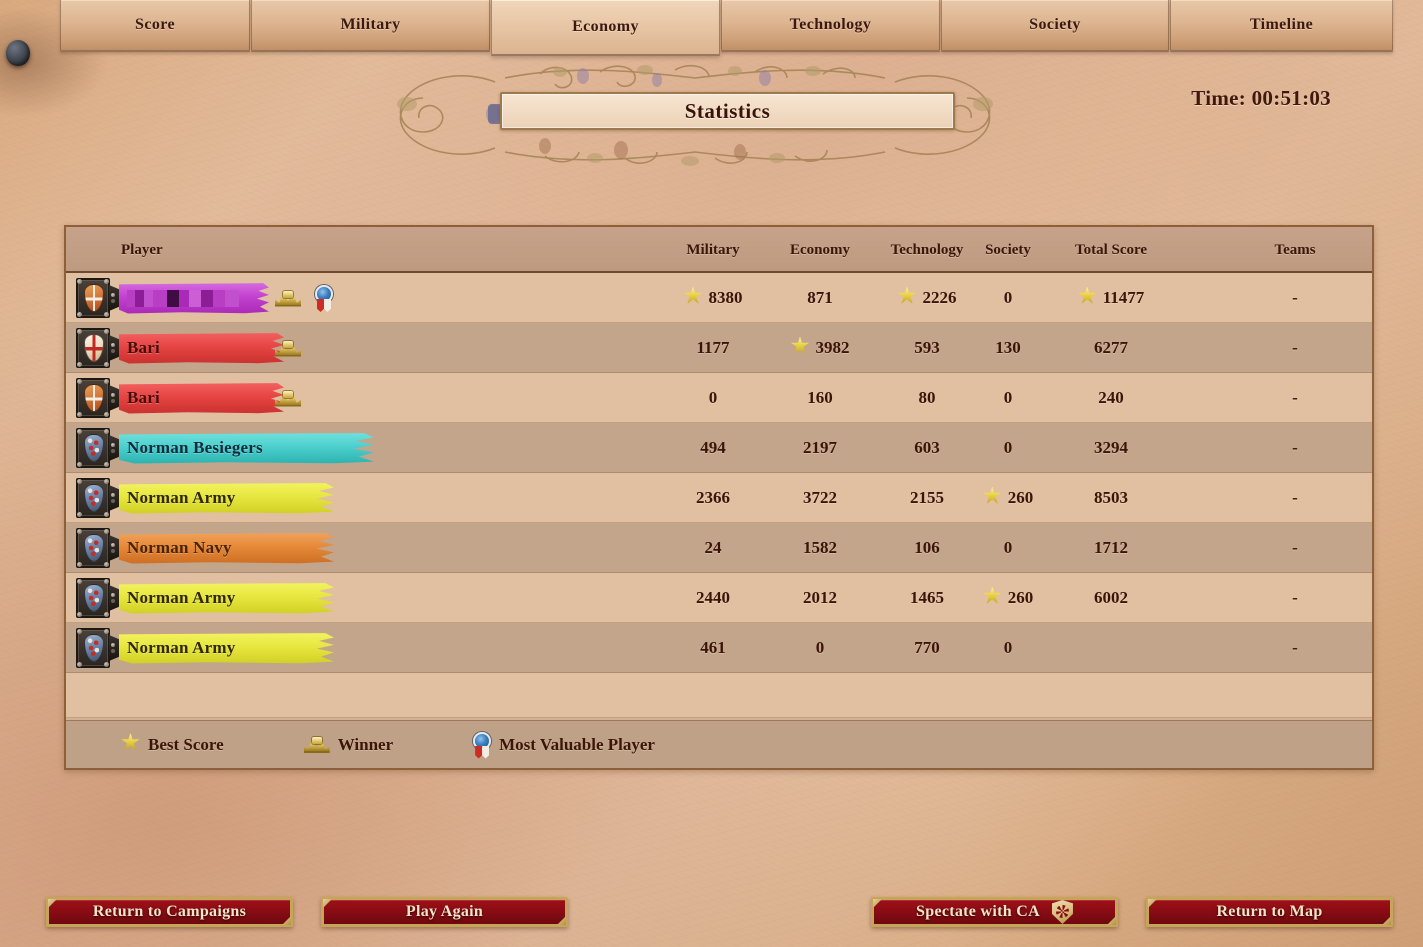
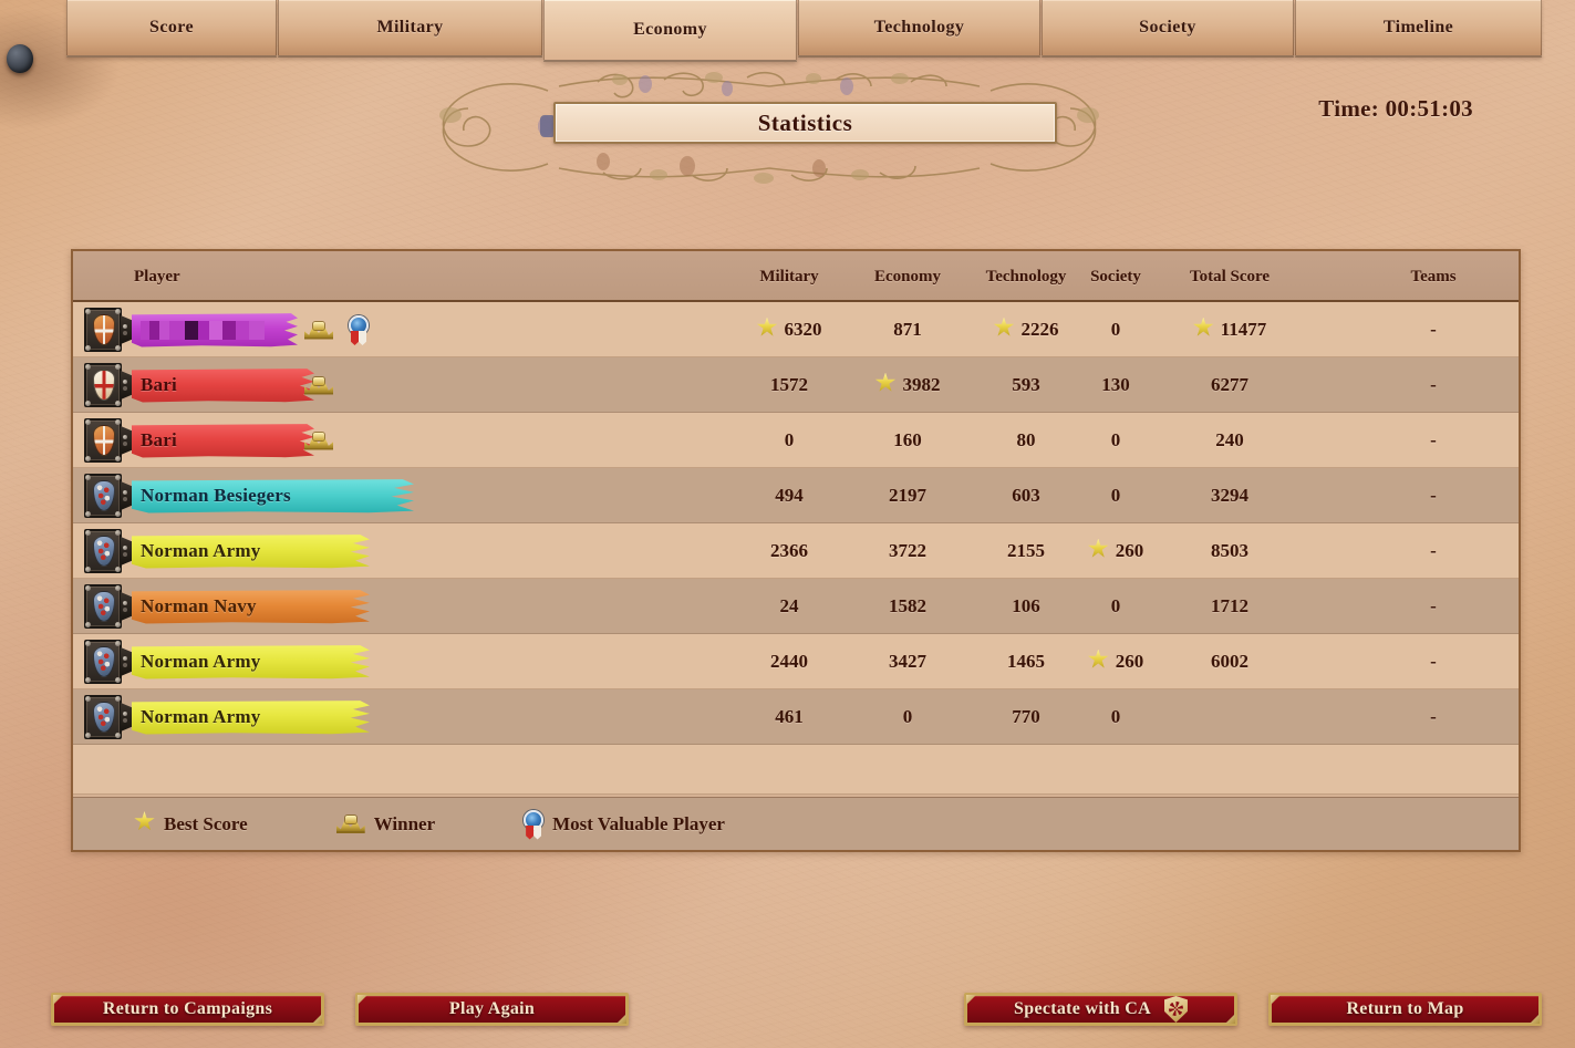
  Score
  Military
  Economy
  Technology
  Society
  Timeline
  Statistics
  Time: 00:51:03
  Player
  Military
  Economy
  Technology
  Society
  Total Score
  Teams
- 8380
+ 6320
  871
  2226
  0
  11477
  -
  Bari
- 1177
+ 1572
  3982
  593
  130
  6277
  -
  Bari
  0
  160
  80
  0
  240
  -
  Norman Besiegers
  494
  2197
  603
  0
  3294
  -
  Norman Army
  2366
  3722
  2155
  260
  8503
  -
  Norman Navy
  24
  1582
  106
  0
  1712
  -
  Norman Army
  2440
- 2012
+ 3427
  1465
  260
  6002
  -
  Norman Army
  461
  0
  770
  0
  -
  Best Score
  Winner
  Most Valuable Player
  Return to Campaigns
  Play Again
  Spectate with CA
  Return to Map
